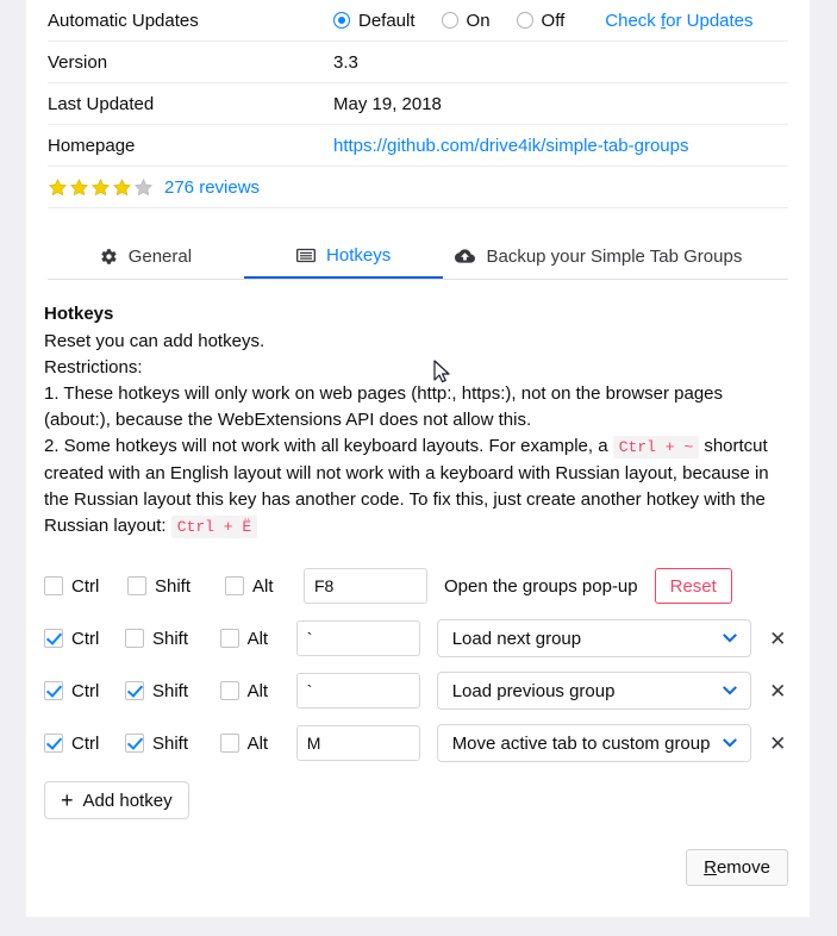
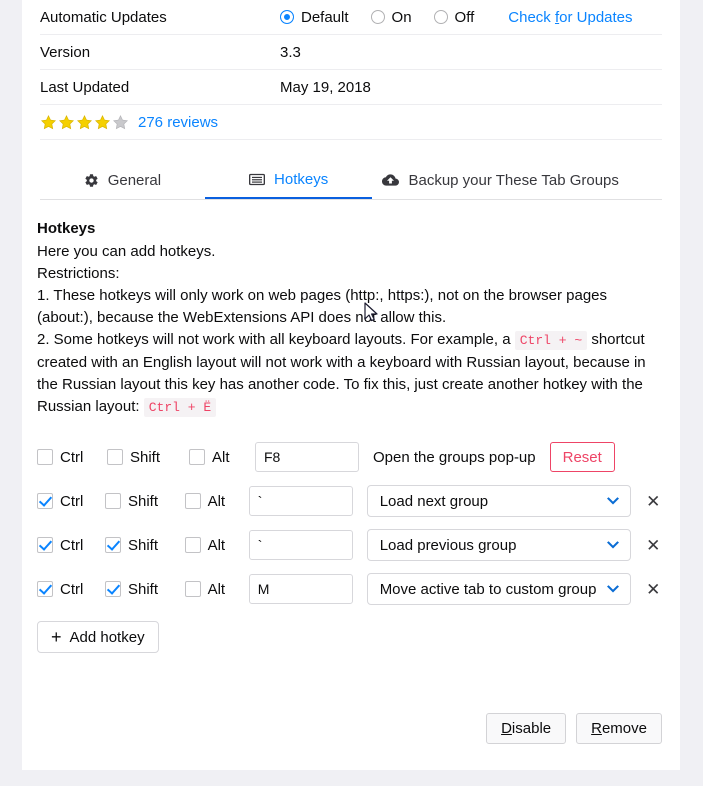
  Automatic Updates
  Default
  On
  Off
  Check for Updates
  Version
  3.3
  Last Updated
  May 19, 2018
- Homepage
- https://github.com/drive4ik/simple-tab-groups
  276 reviews
  General
  Hotkeys
- Backup your Simple Tab Groups
+ Backup your These Tab Groups
  Hotkeys
- Reset you can add hotkeys.
+ Here you can add hotkeys.
  Restrictions:
  1. These hotkeys will only work on web pages (http:, https:), not on the browser pages (about:), because the WebExtensions API does not allow this.
  2. Some hotkeys will not work with all keyboard layouts. For example, a Ctrl + ~ shortcut created with an English layout will not work with a keyboard with Russian layout, because in the Russian layout this key has another code. To fix this, just create another hotkey with the Russian layout: Ctrl + Ë
  Ctrl
  Shift
  Alt
  F8
  Open the groups pop-up
  Reset
  Ctrl
  Shift
  Alt
  `
  Load next group
  ✕
  Ctrl
  Shift
  Alt
  `
  Load previous group
  ✕
  Ctrl
  Shift
  Alt
  M
  Move active tab to custom group
  ✕
  +
  Add hotkey
+ Disable
  Remove
